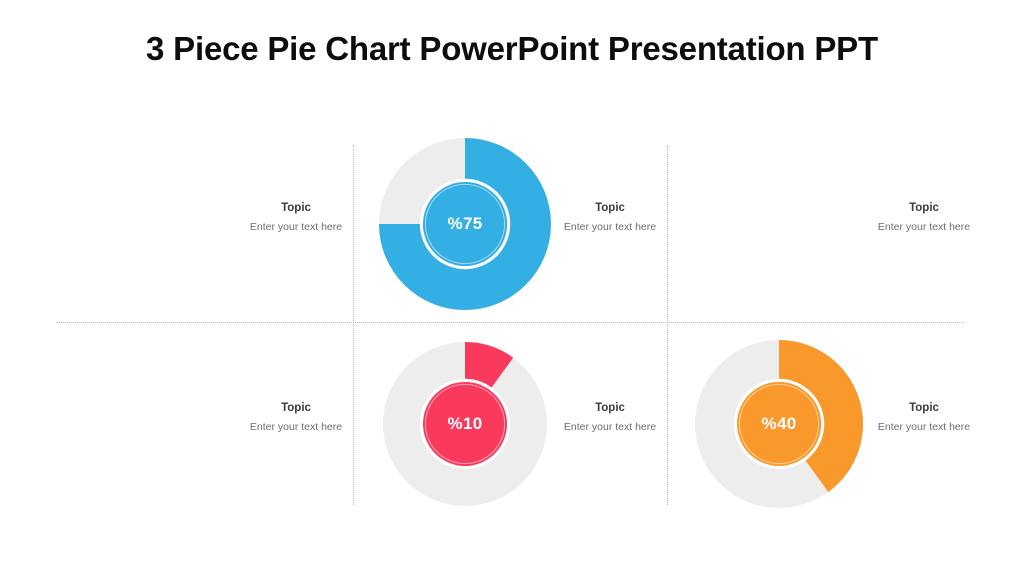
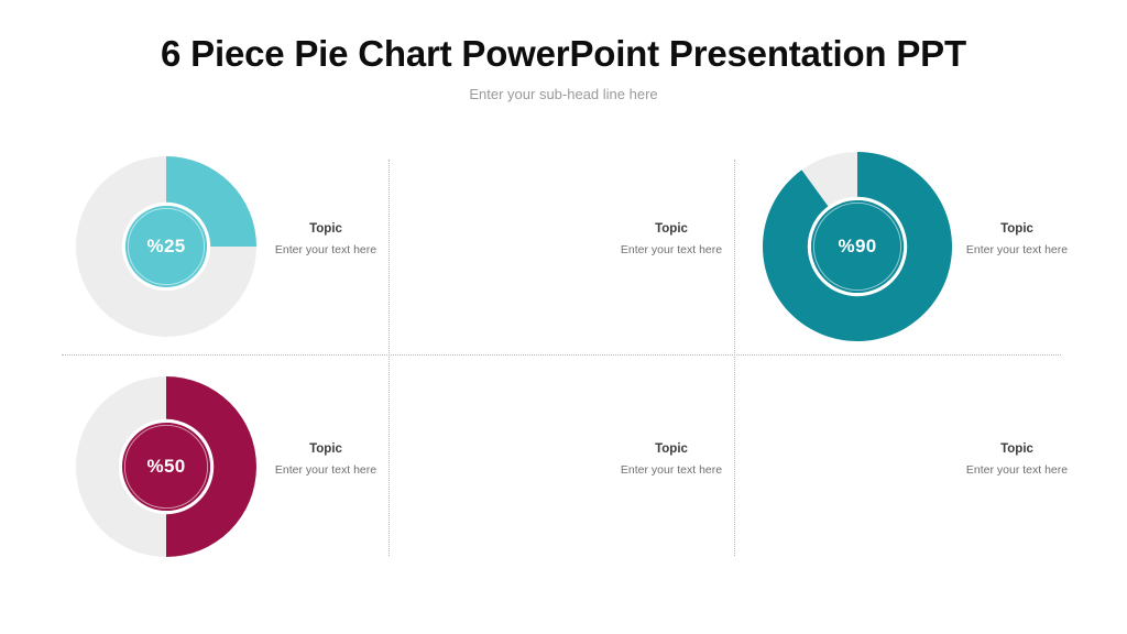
- 3 Piece Pie Chart PowerPoint Presentation PPT
+ 6 Piece Pie Chart PowerPoint Presentation PPT
+ Enter your sub-head line here
+ %25
  Topic
  Enter your text here
- %75
  Topic
  Enter your text here
+ %90
  Topic
  Enter your text here
+ %50
  Topic
  Enter your text here
- %10
  Topic
  Enter your text here
- %40
  Topic
  Enter your text here
